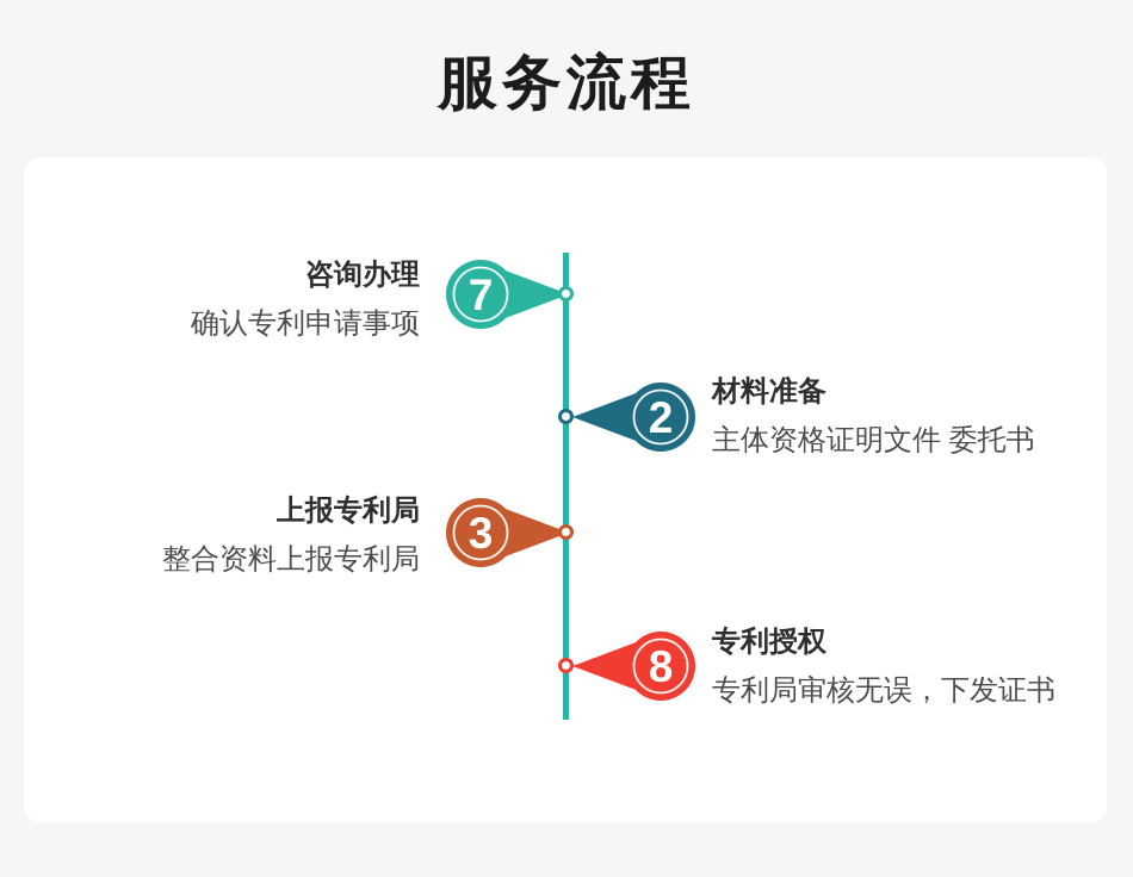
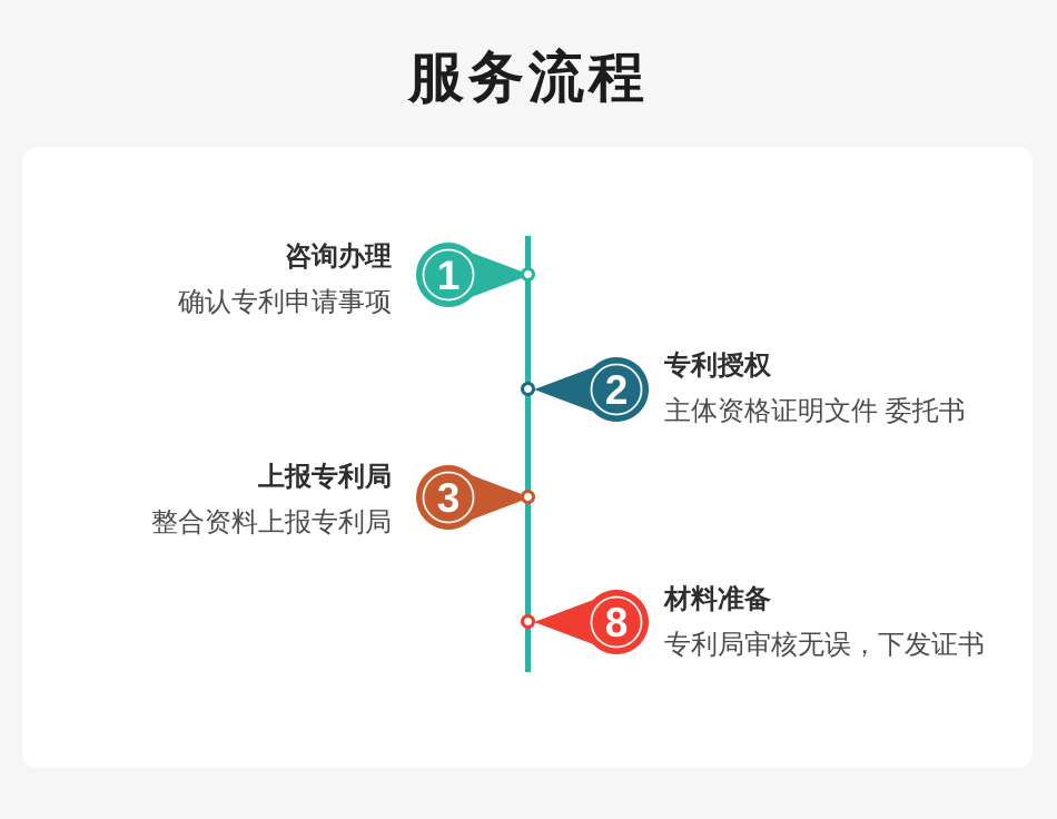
  服务流程
  咨询办理
  确认专利申请事项
- 7
+ 1
- 材料准备
+ 专利授权
  主体资格证明文件 委托书
  2
  上报专利局
  整合资料上报专利局
  3
- 专利授权
+ 材料准备
  专利局审核无误，下发证书
  8
